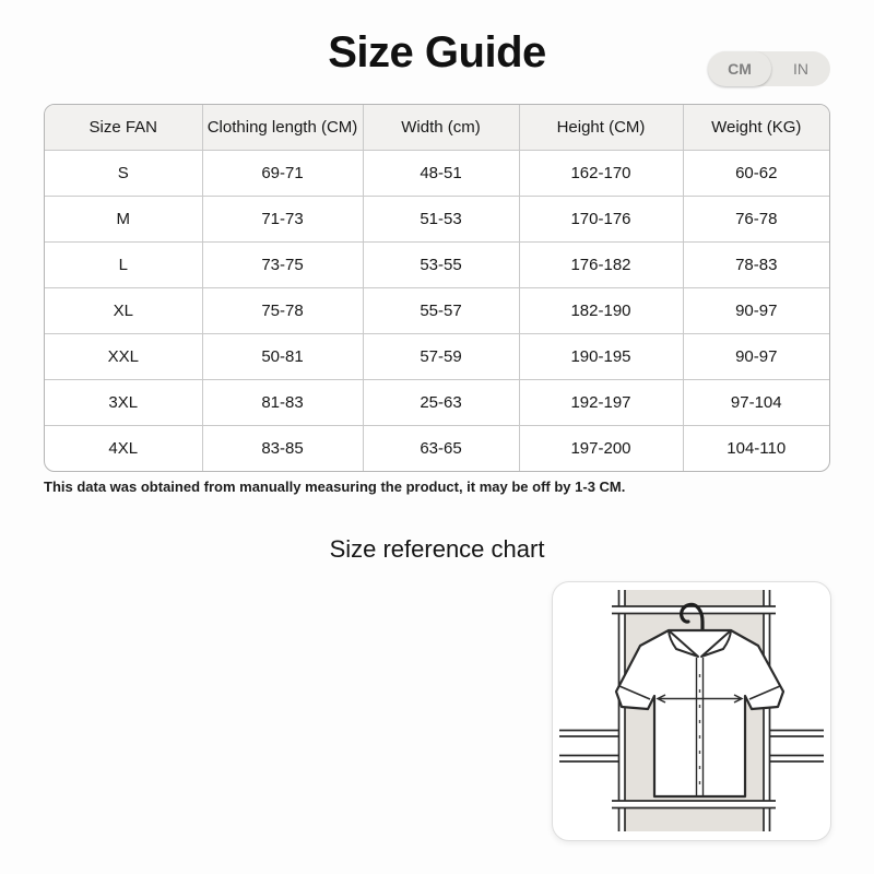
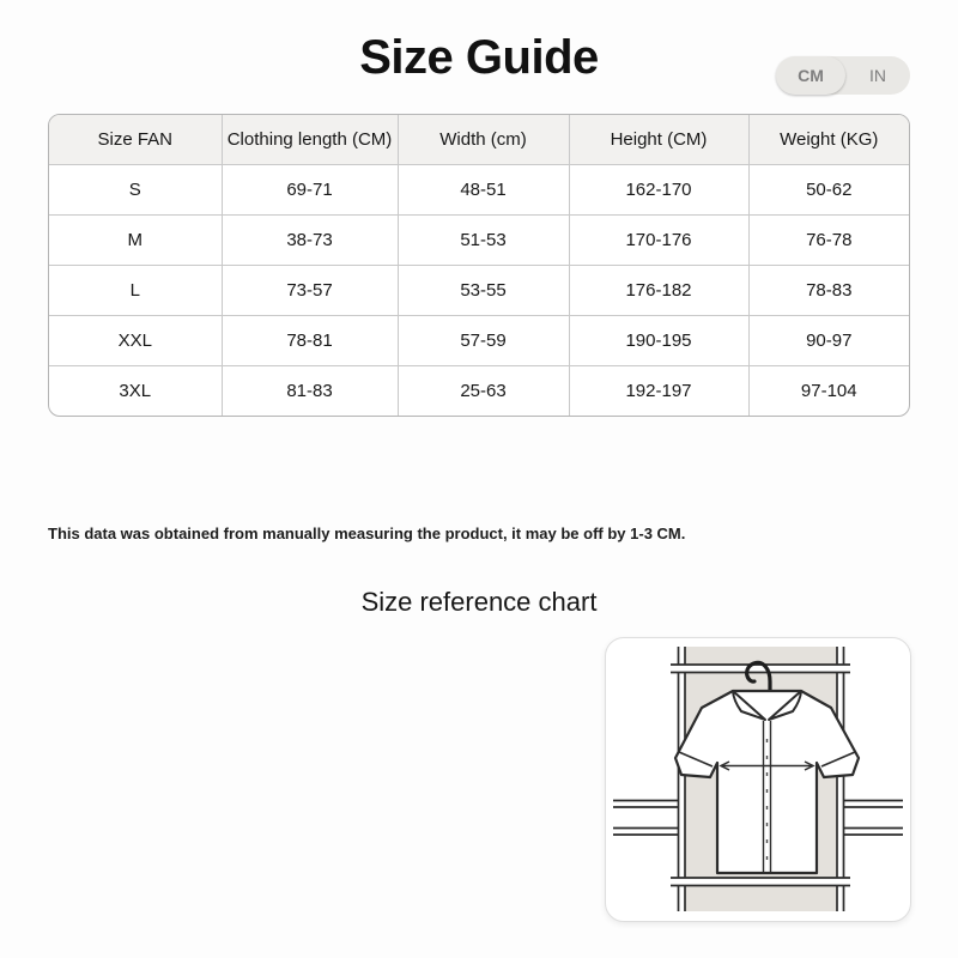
  Size Guide
  CM
  IN
  Size FAN	Clothing length (CM)	Width (cm)	Height (CM)	Weight (KG)
- S	69-71	48-51	162-170	60-62
+ S	69-71	48-51	162-170	50-62
- M	71-73	51-53	170-176	76-78
+ M	38-73	51-53	170-176	76-78
- L	73-75	53-55	176-182	78-83
+ L	73-57	53-55	176-182	78-83
- XL	75-78	55-57	182-190	90-97
- XXL	50-81	57-59	190-195	90-97
+ XXL	78-81	57-59	190-195	90-97
  3XL	81-83	25-63	192-197	97-104
- 4XL	83-85	63-65	197-200	104-110
  This data was obtained from manually measuring the product, it may be off by 1-3 CM.
  Size reference chart
